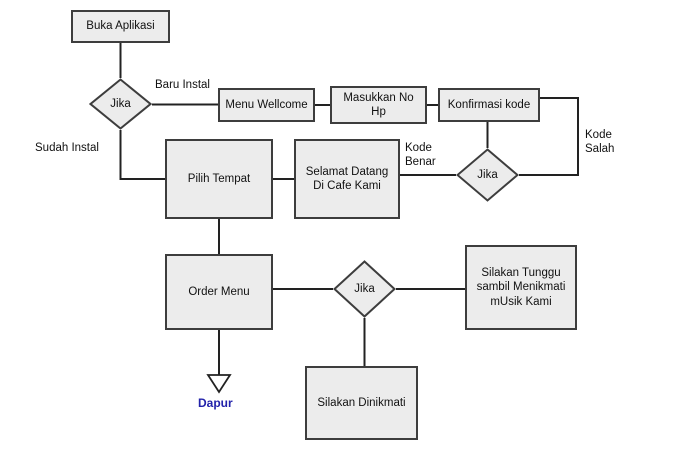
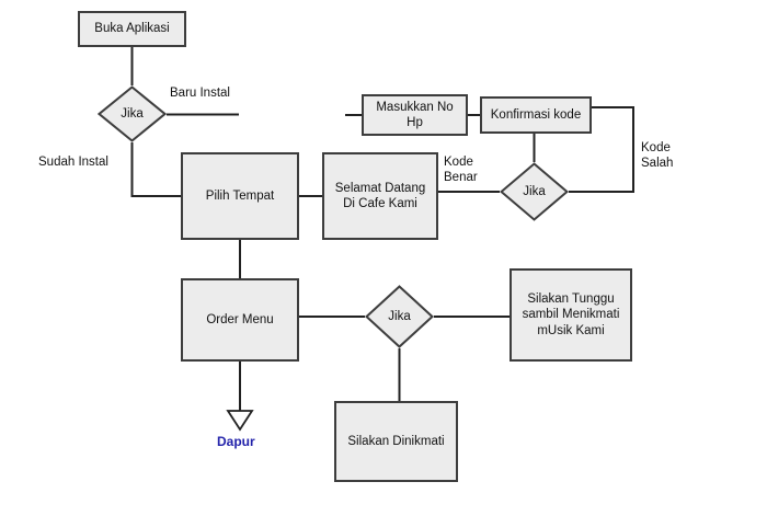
  Buka Aplikasi
- Menu Wellcome
  Masukkan No
  Hp
  Konfirmasi kode
  Pilih Tempat
  Selamat Datang
  Di Cafe Kami
  Order Menu
  Silakan Tunggu
  sambil Menikmati
  mUsik Kami
  Silakan Dinikmati
  Jika
  Jika
  Jika
  Baru Instal
  Sudah Instal
  Kode
  Benar
  Kode
  Salah
  Dapur
